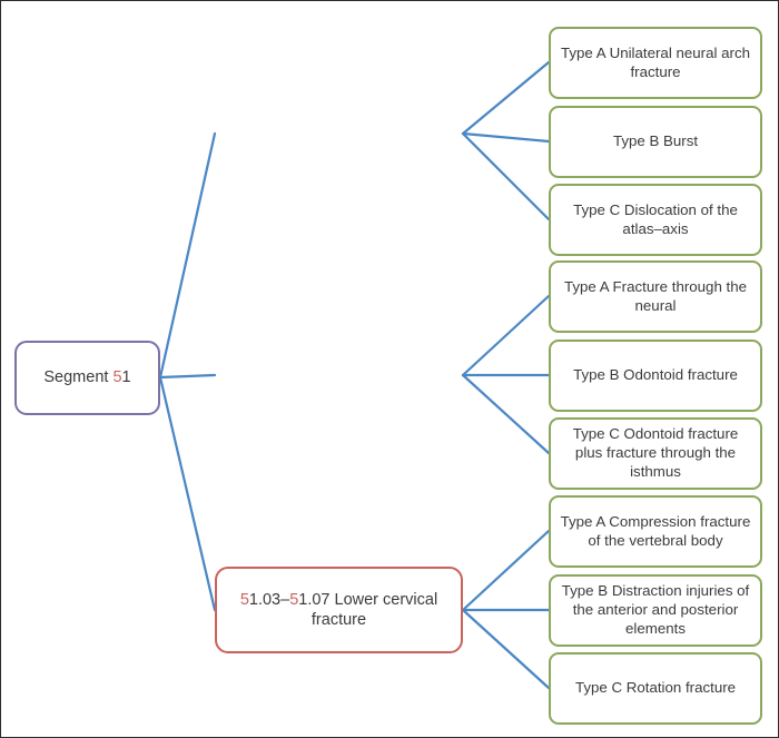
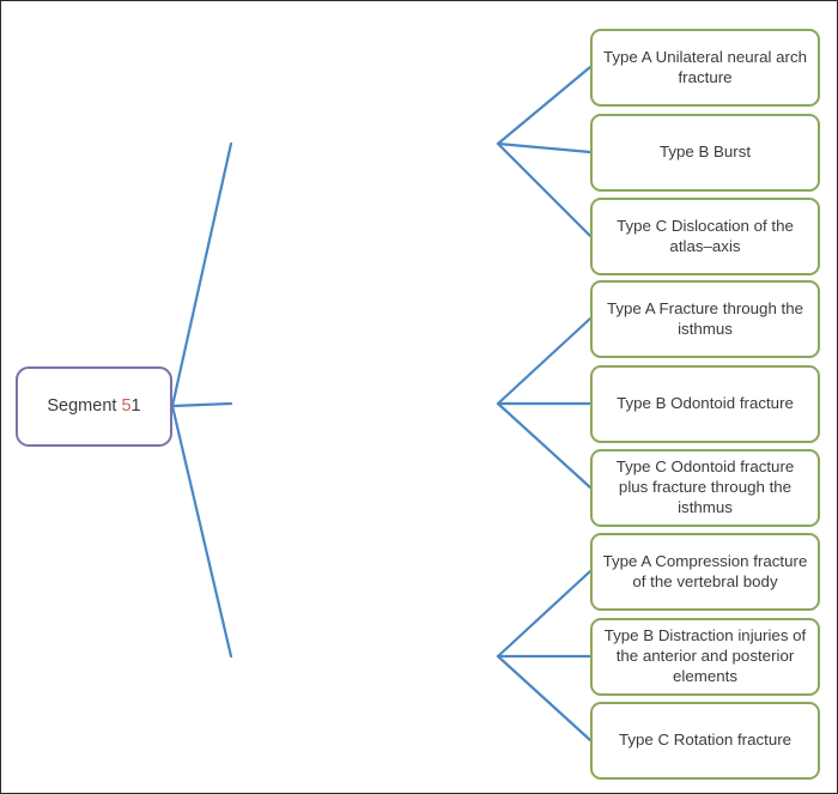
  Segment 51
- 51.03–51.07 Lower cervical fracture
  Type A Unilateral neural arch fracture
  Type B Burst
  Type C Dislocation of the atlas–axis
- Type A Fracture through the neural
+ Type A Fracture through the isthmus
  Type B Odontoid fracture
  Type C Odontoid fracture plus fracture through the isthmus
  Type A Compression fracture of the vertebral body
  Type B Distraction injuries of the anterior and posterior elements
  Type C Rotation fracture
